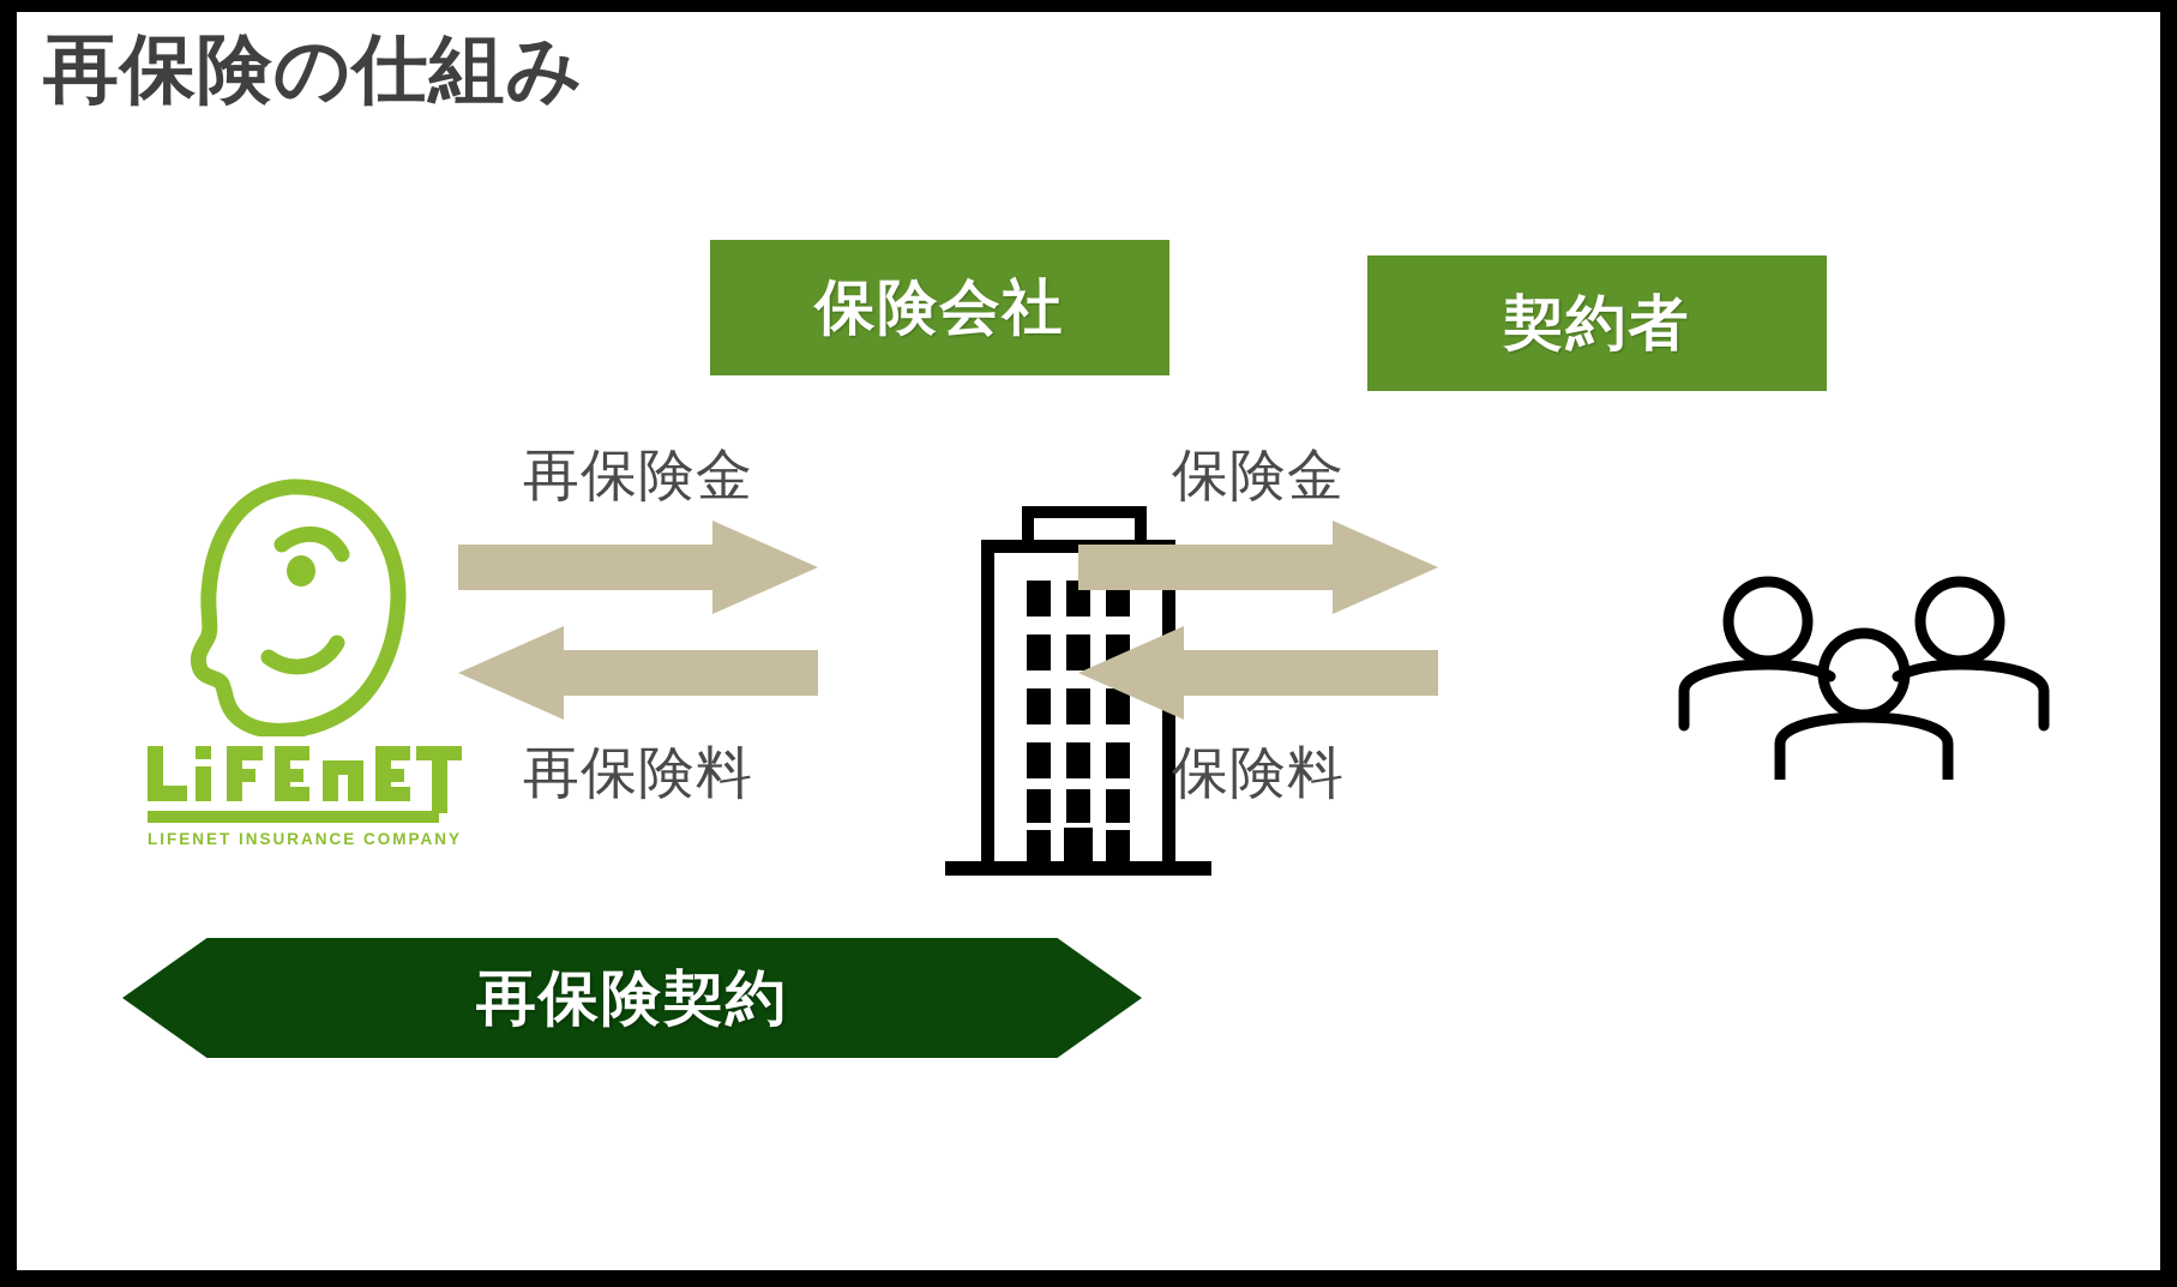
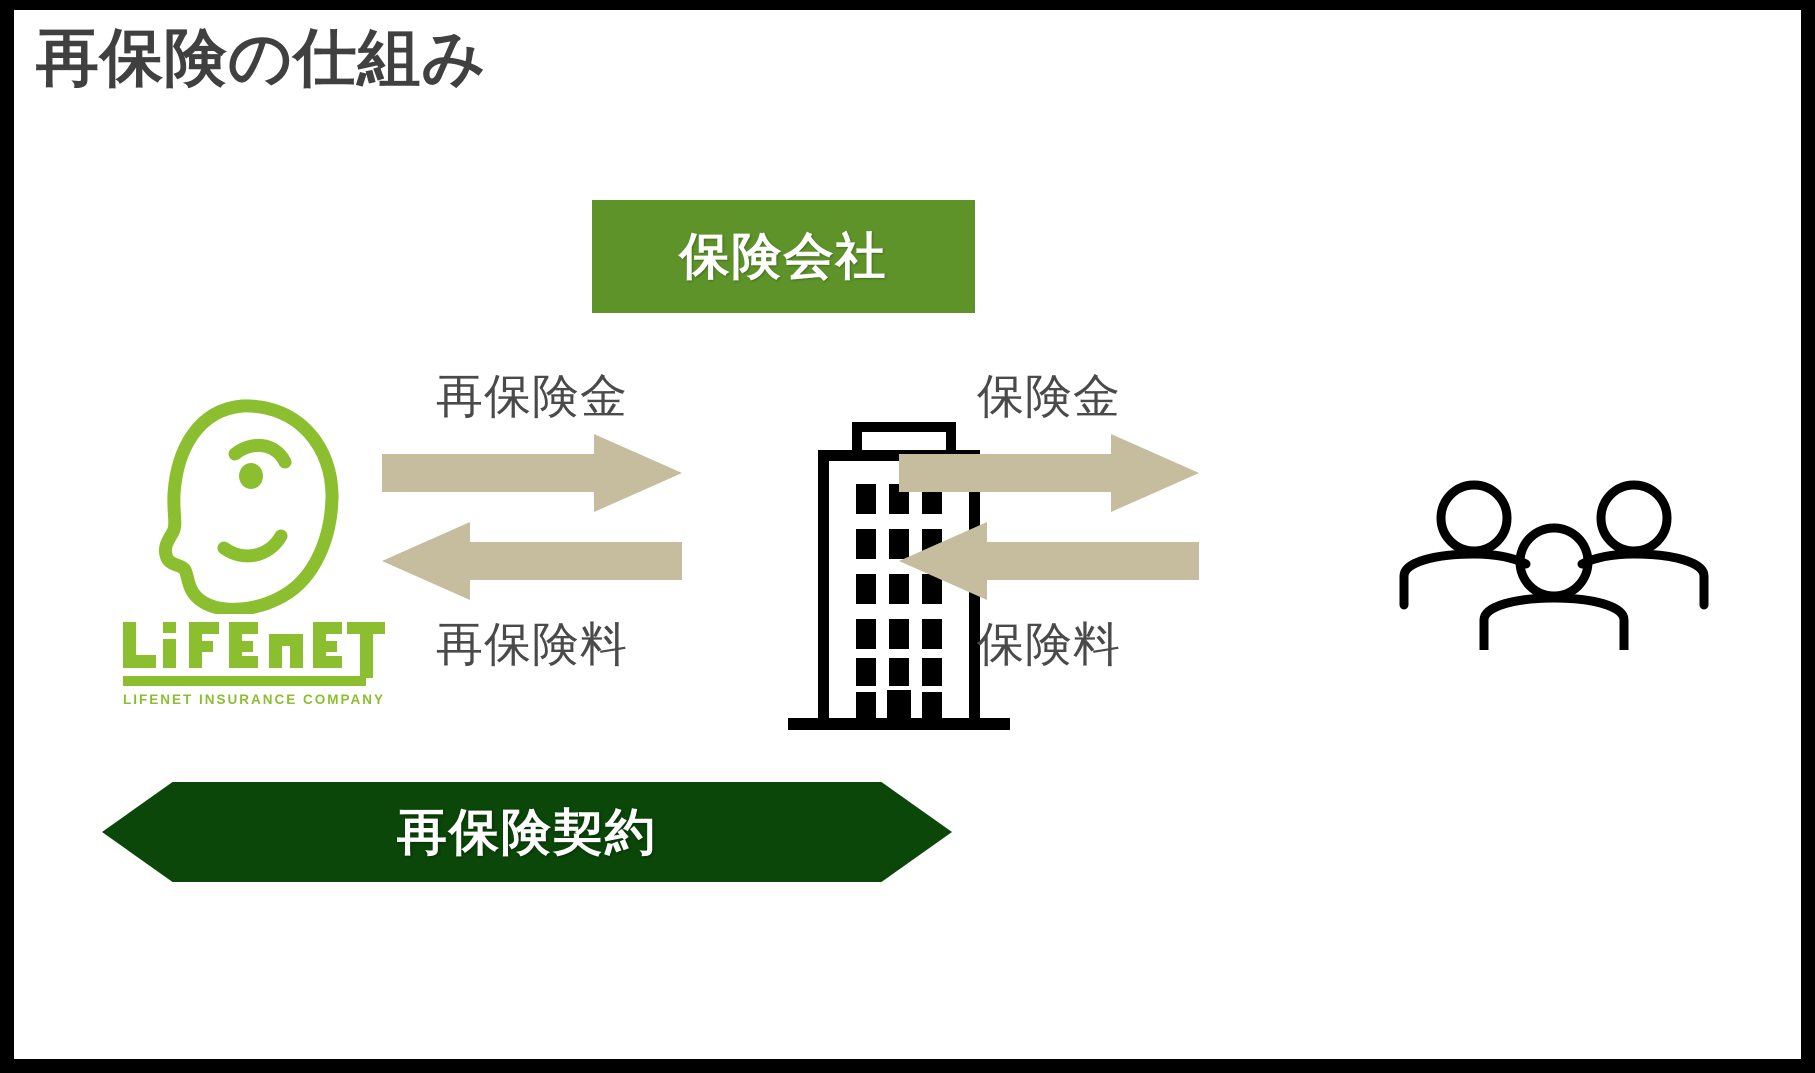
  再保険の仕組み
  保険会社
- 契約者
  LIFENET INSURANCE COMPANY
  再保険金
  再保険料
  保険金
  保険料
  再保険契約
